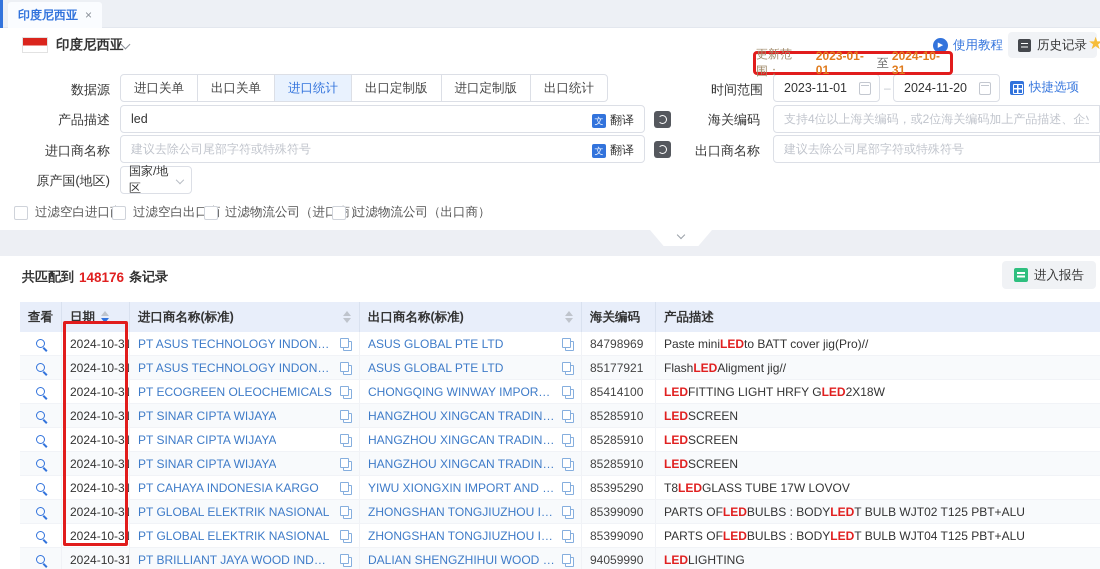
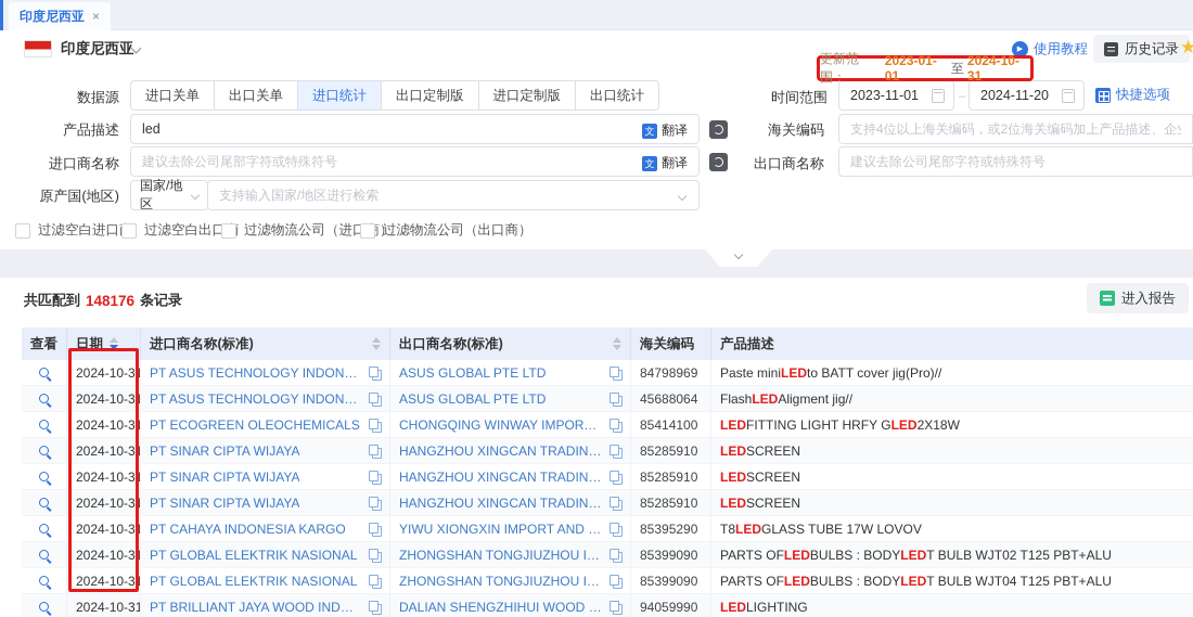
  印度尼西亚
  ×
  印度尼西亚
  使用教程
  历史记录
  ★
  更新范围：
  2023-01-01
  至
  2024-10-31
  数据源
  进口关单
  出口关单
  进口统计
  出口定制版
  进口定制版
  出口统计
  时间范围
  2023-11-01
  –
  2024-11-20
  快捷选项
  产品描述
  led
  文
  翻译
  海关编码
  支持4位以上海关编码，或2位海关编码加上产品描述、企
  进口商名称
  建议去除公司尾部字符或特殊符号
  文
  翻译
  出口商名称
  建议去除公司尾部字符或特殊符号
  原产国(地区)
  国家/地区
+ 支持输入国家/地区进行检索
  过滤空白进口
  过滤空白出口
  过滤物流公司（进）
  过滤物流公司（出口商）
  共匹配到
  148176
  条记录
  进入报告
  查看
  日期
  进口商名称(标准)
  出口商名称(标准)
  海关编码
  产品描述
  2024-10-31
  PT ASUS TECHNOLOGY INDONES
  ASUS GLOBAL PTE LTD
  84798969
  Paste mini
  LED
  to BATT cover jig(Pro)//
  2024-10-31
  PT ASUS TECHNOLOGY INDONES
  ASUS GLOBAL PTE LTD
- 85177921
+ 45688064
  Flash
  LED
  Aligment jig//
  2024-10-31
  PT ECOGREEN OLEOCHEMICALS
  CHONGQING WINWAY IMPORT A
  85414100
  LED
  FITTING LIGHT HRFY G
  LED
  2X18W
  2024-10-31
  PT SINAR CIPTA WIJAYA
  HANGZHOU XINGCAN TRADING
  85285910
  LED
  SCREEN
  2024-10-31
  PT SINAR CIPTA WIJAYA
  HANGZHOU XINGCAN TRADING
  85285910
  LED
  SCREEN
  2024-10-31
  PT SINAR CIPTA WIJAYA
  HANGZHOU XINGCAN TRADING
  85285910
  LED
  SCREEN
  2024-10-31
  PT CAHAYA INDONESIA KARGO
  YIWU XIONGXIN IMPORT AND EX
  85395290
  T8
  LED
  GLASS TUBE 17W LOVOV
  2024-10-31
  PT GLOBAL ELEKTRIK NASIONAL
  ZHONGSHAN TONGJIUZHOU INT
  85399090
  PARTS OF
  LED
  BULBS : BODY
  LED
  T BULB WJT02 T125 PBT+ALU
  2024-10-31
  PT GLOBAL ELEKTRIK NASIONAL
  ZHONGSHAN TONGJIUZHOU INT
  85399090
  PARTS OF
  LED
  BULBS : BODY
  LED
  T BULB WJT04 T125 PBT+ALU
  2024-10-31
  PT BRILLIANT JAYA WOOD INDUS
  DALIAN SHENGZHIHUI WOOD IN
  94059990
  LED
  LIGHTING
